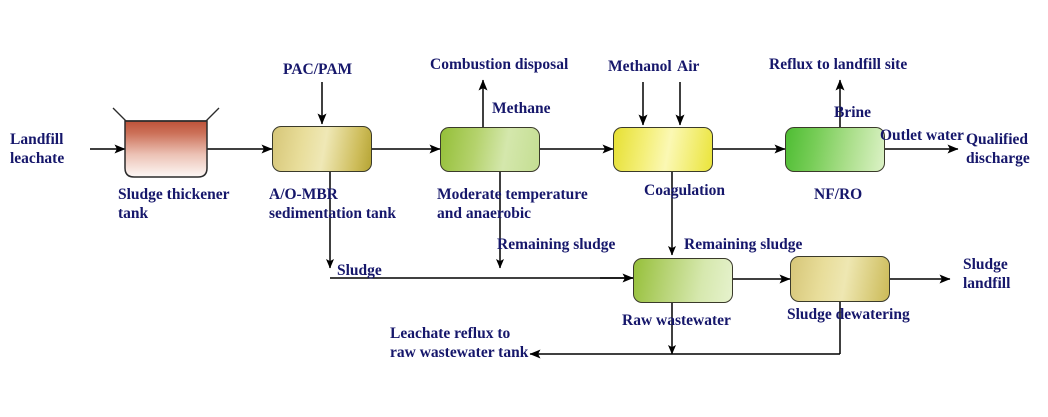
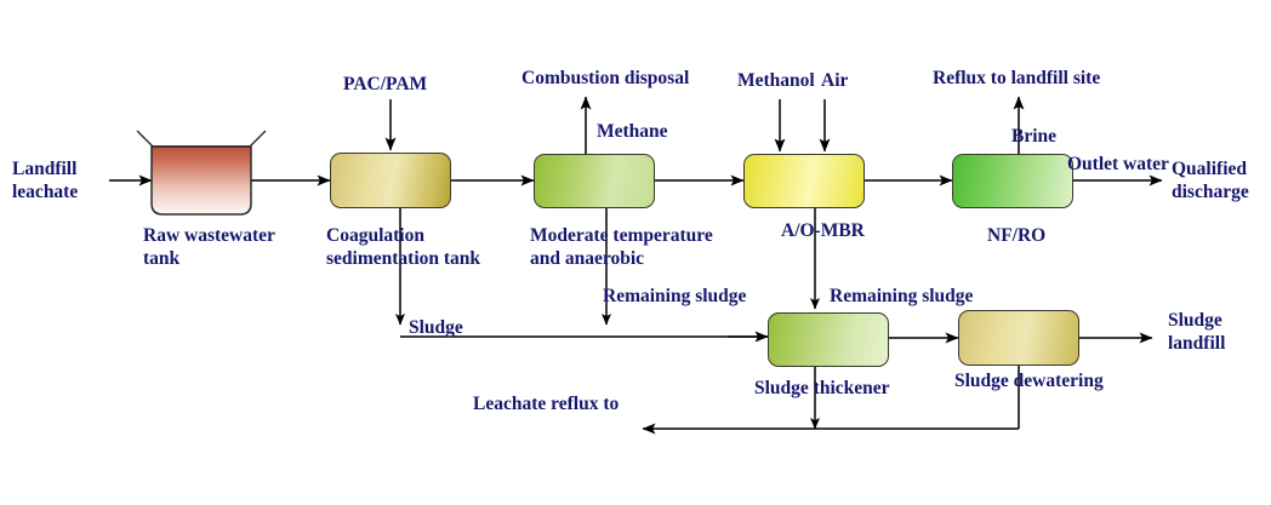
  Landfill
  leachate
- Sludge thickener
+ Raw wastewater
  tank
  PAC/PAM
- A/O-MBR
+ Coagulation
  sedimentation tank
  Combustion disposal
  Methane
  Moderate temperature
  and anaerobic
  Methanol
  Air
- Coagulation
+ A/O-MBR
  Reflux to landfill site
  Brine
  NF/RO
  Outlet water
  Qualified
  discharge
  Sludge
  Remaining sludge
  Remaining sludge
- Raw wastewater
+ Sludge thickener
  Sludge dewatering
  Sludge
  landfill
  Leachate reflux to
- raw wastewater tank
